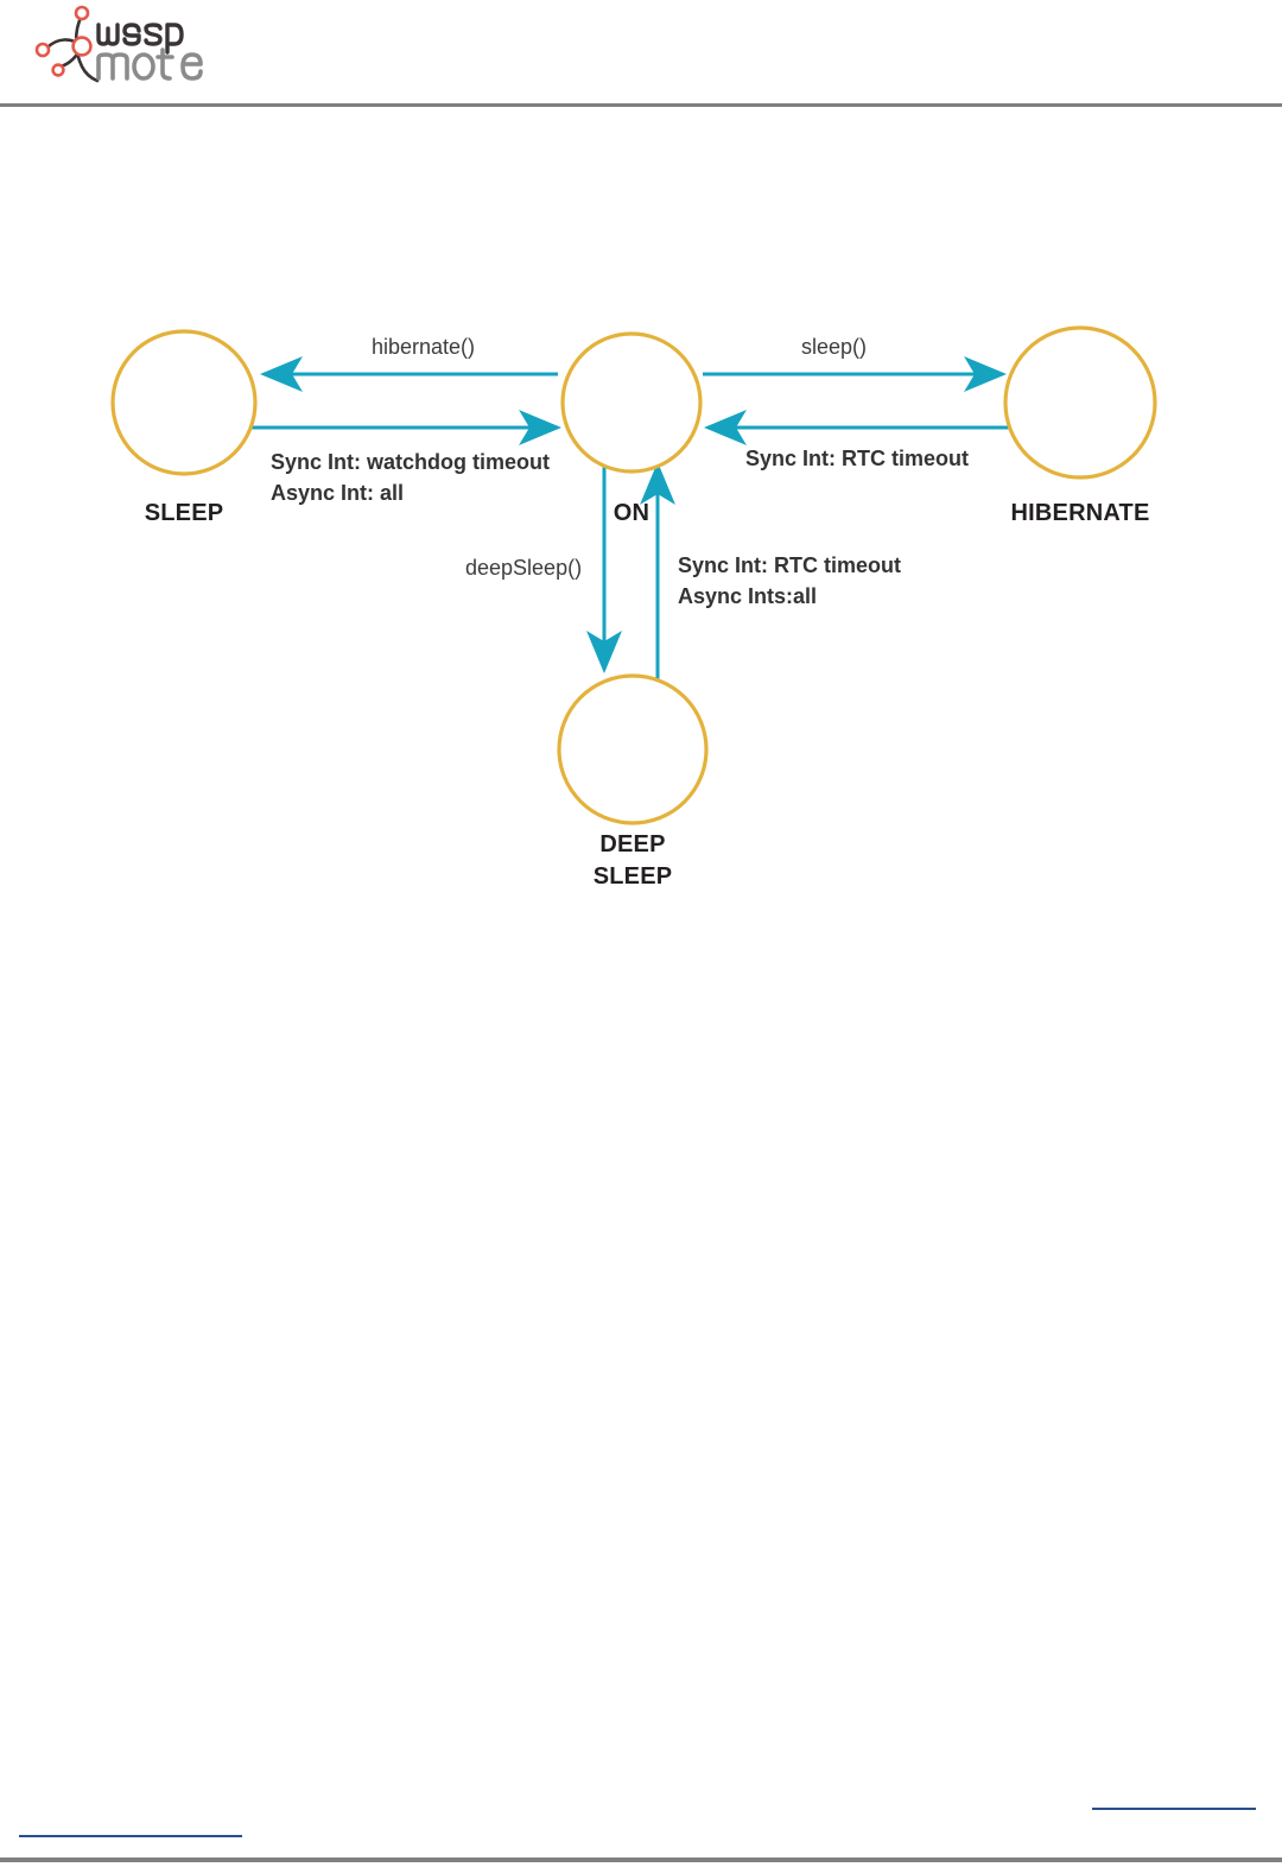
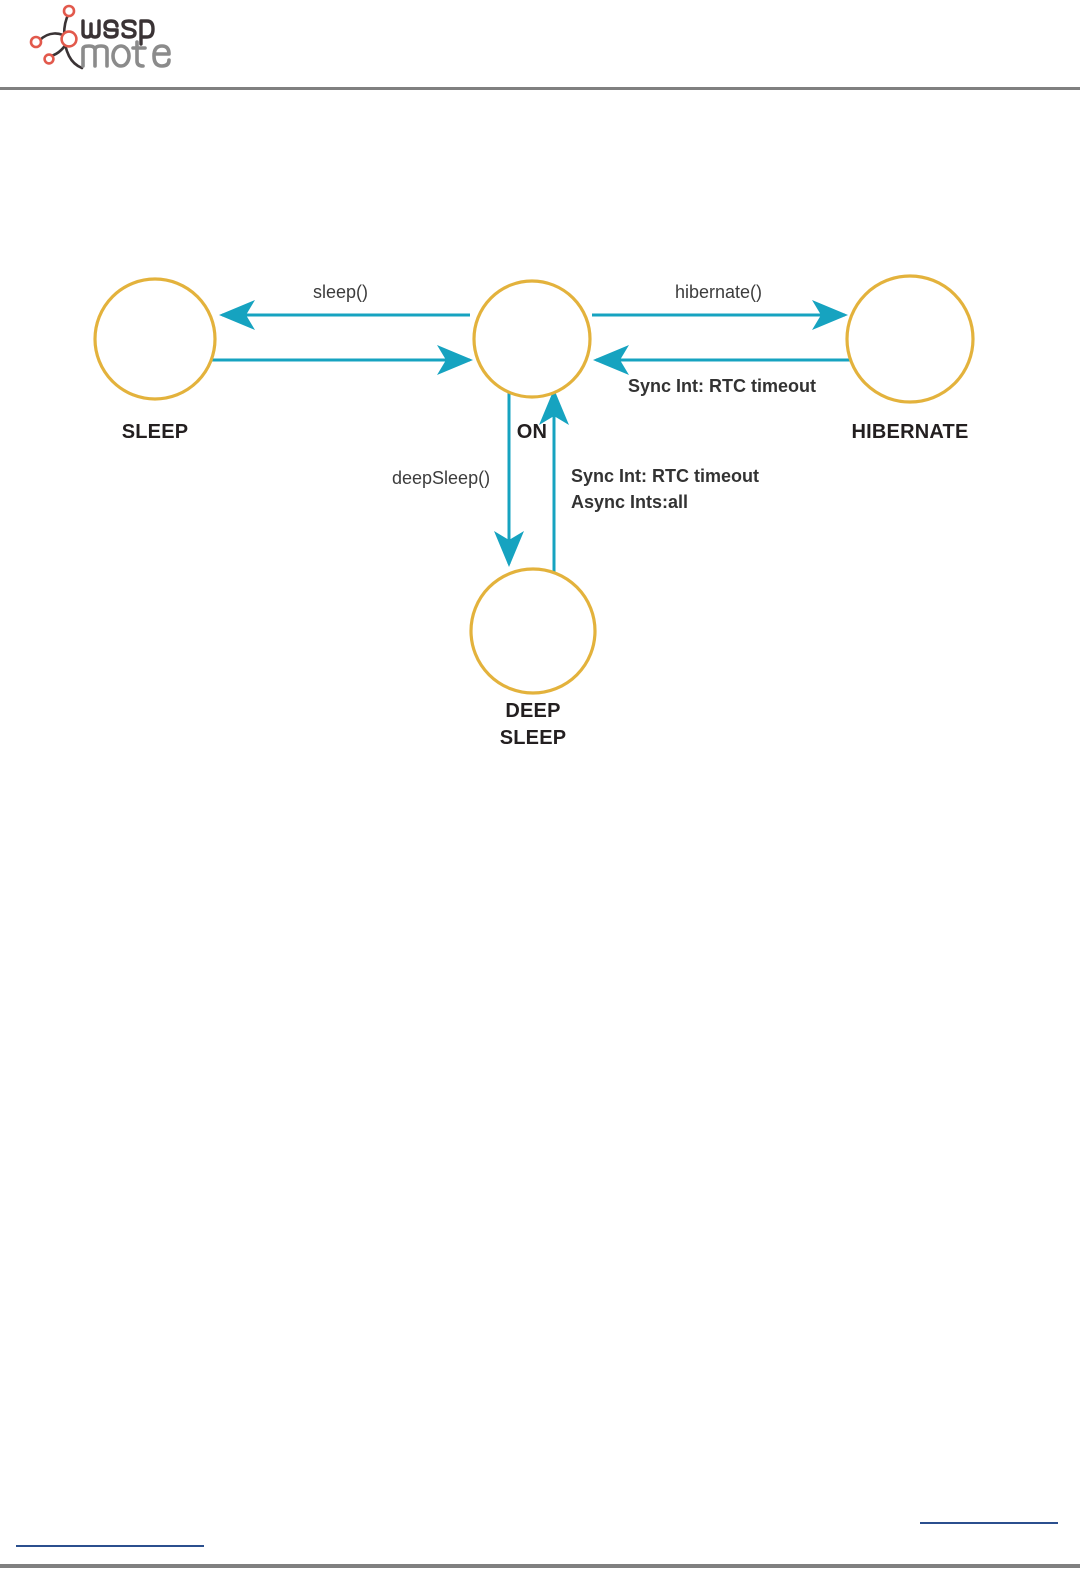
  SLEEP
  ON
  HIBERNATE
  DEEP
  SLEEP
- hibernate()
+ sleep()
- Sync Int: watchdog timeout
- Async Int: all
- sleep()
+ hibernate()
  Sync Int: RTC timeout
  deepSleep()
  Sync Int: RTC timeout
  Async Ints:all
